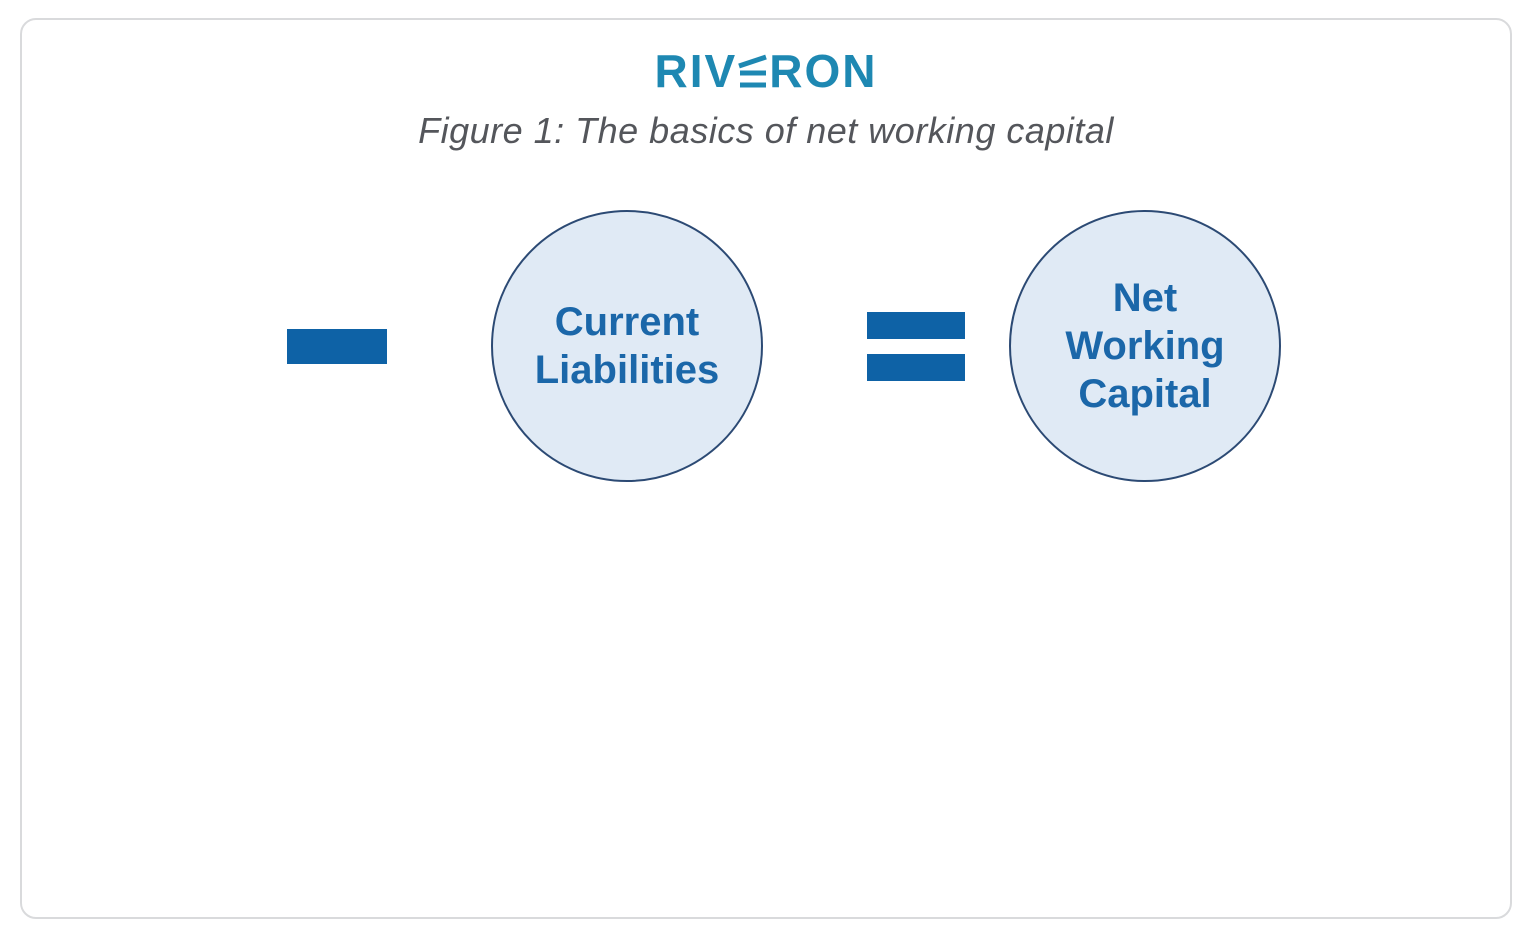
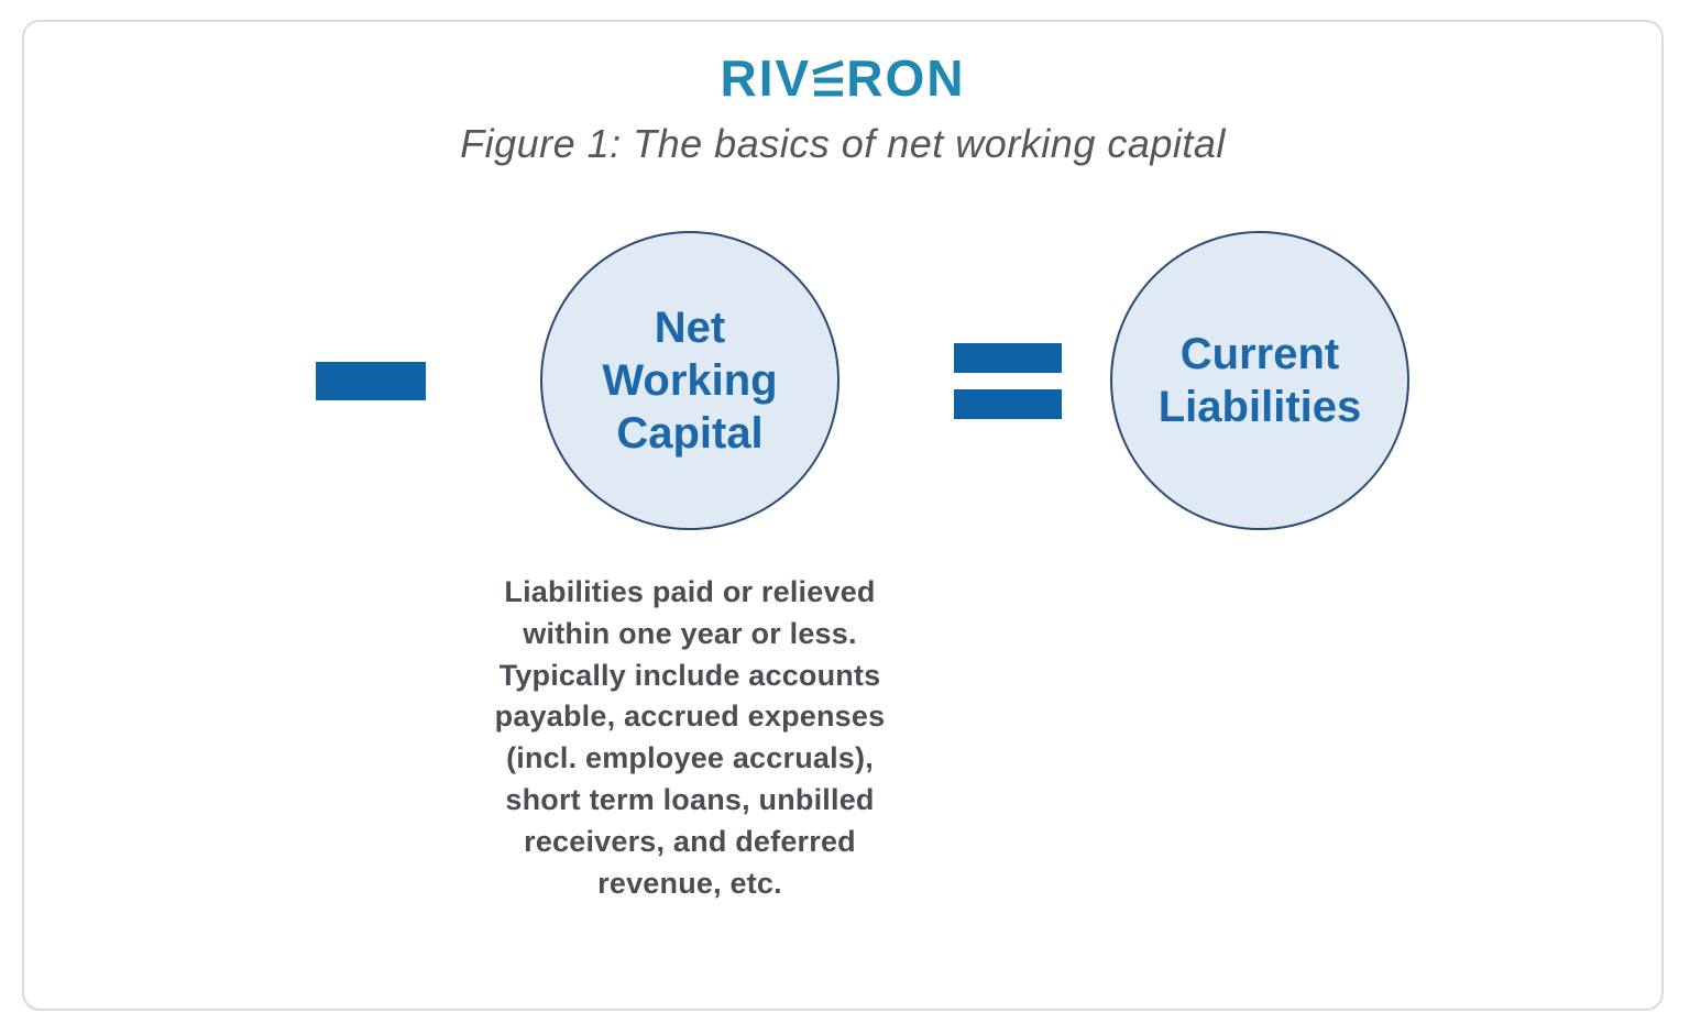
  RIV RON
  Figure 1: The basics of net working capital
- Current Liabilities
+ Net Working Capital
+ Liabilities paid or relieved within one year or less. Typically include accounts payable, accrued expenses (incl. employee accruals), short term loans, unbilled receivers, and deferred revenue, etc.
- Net Working Capital
+ Current Liabilities
